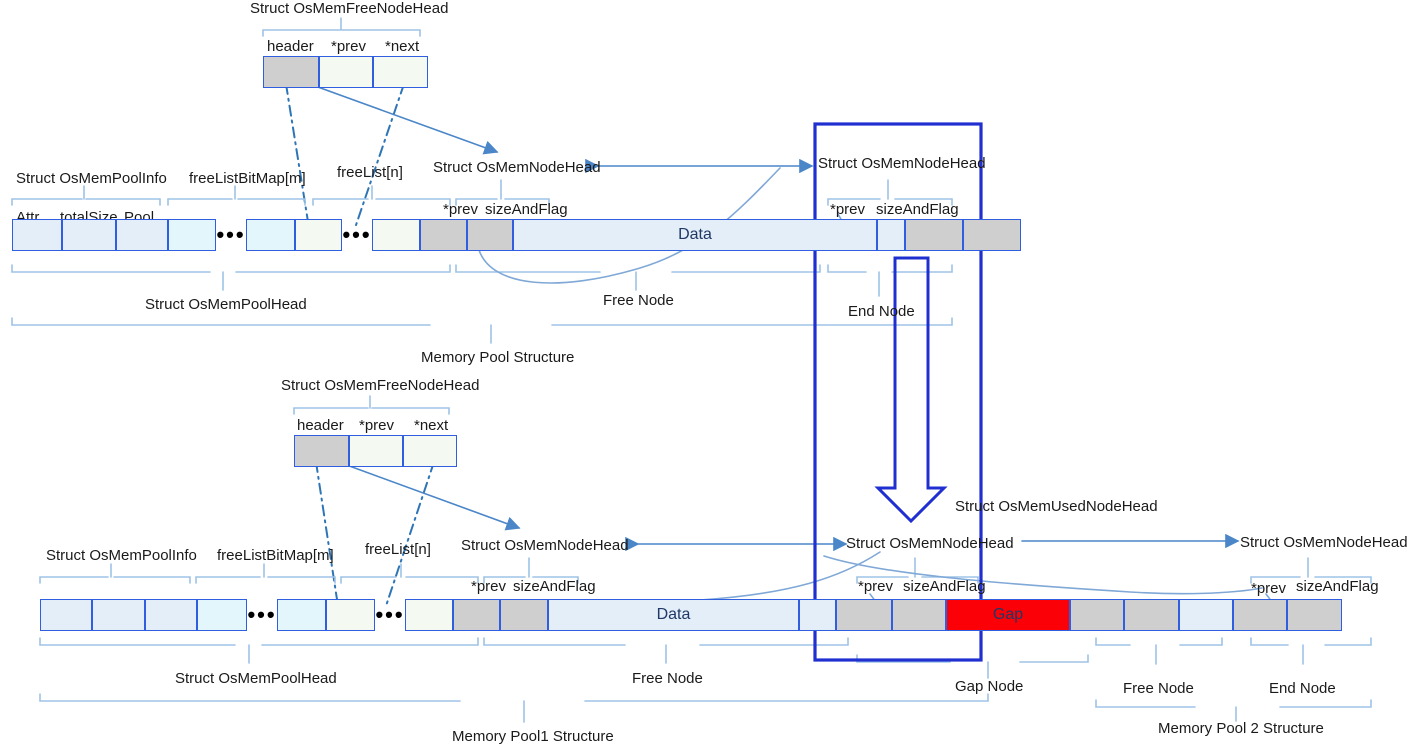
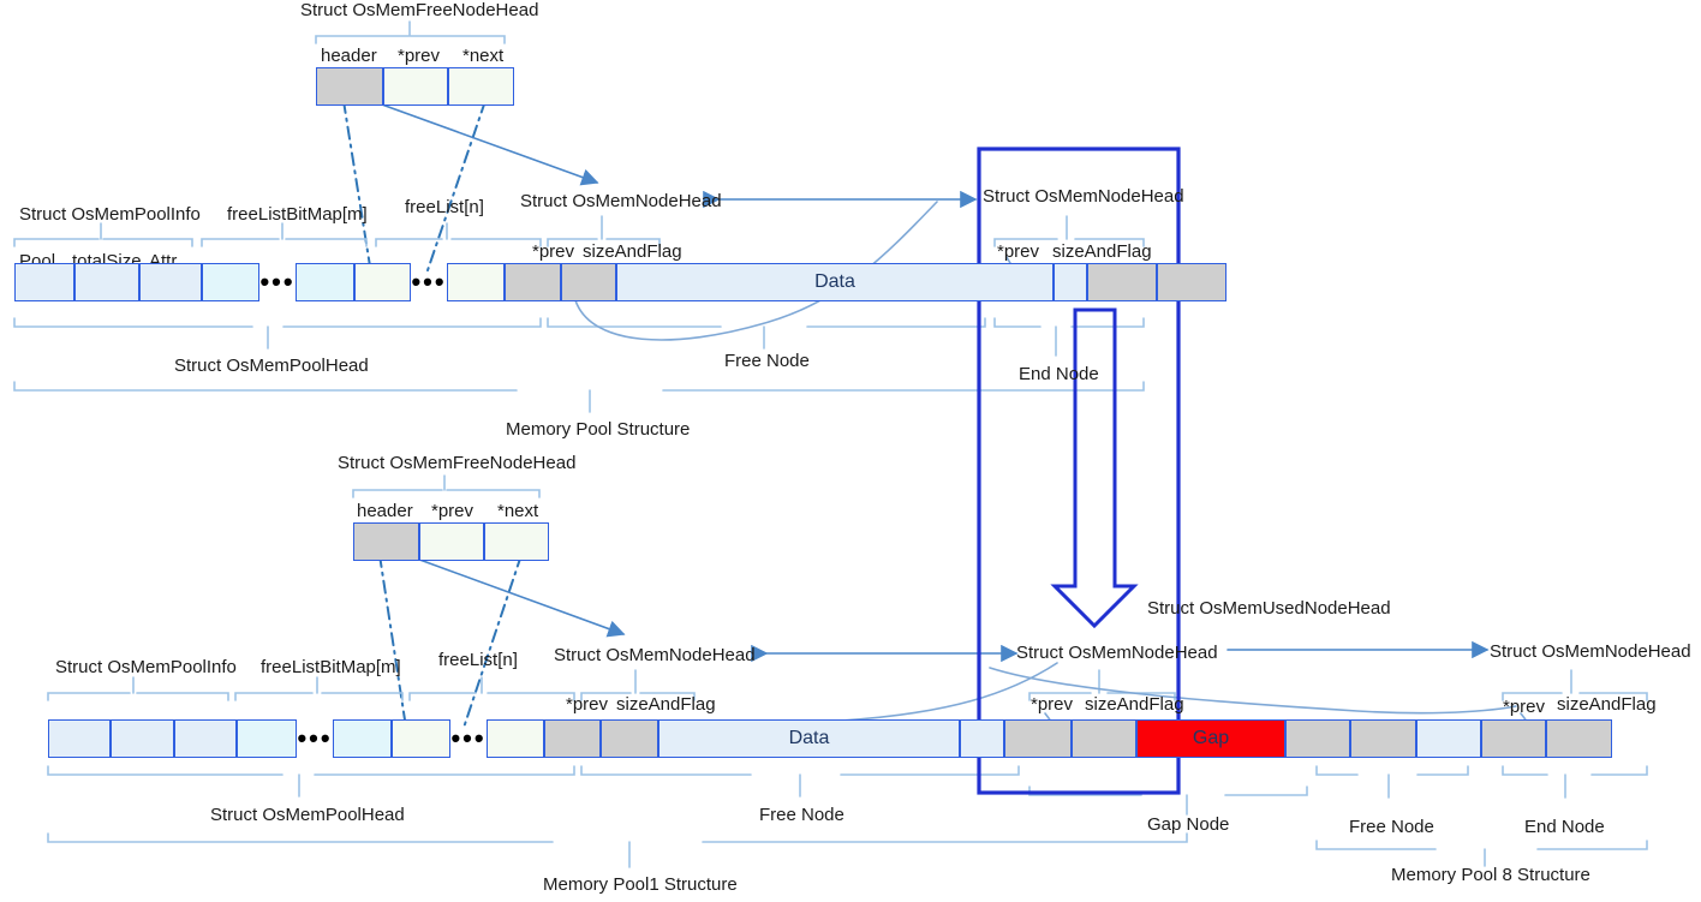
  Struct OsMemFreeNodeHead
  header
  *prev
  *next
  Struct OsMemPoolInfo
  freeListBitMap[m]
  freeList[n]
  Struct OsMemNodeHead
  Struct OsMemNodeHead
- Attr
+ Pool
  totalSize
- Pool
+ Attr
  *prev
  sizeAndFlag
  *prev
  sizeAndFlag
  •••
  •••
  Data
  Struct OsMemPoolHead
  Free Node
  End Node
  Memory Pool Structure
  Struct OsMemFreeNodeHead
  header
  *prev
  *next
  Struct OsMemPoolInfo
  freeListBitMap[m]
  freeList[n]
  Struct OsMemNodeHead
  Struct OsMemNodeHead
  Struct OsMemNodeHead
  Struct OsMemUsedNodeHead
  *prev
  sizeAndFlag
  *prev
  sizeAndFlag
  *prev
  sizeAndFlag
  •••
  •••
  Data
  Gap
  Struct OsMemPoolHead
  Free Node
  Gap Node
  Free Node
  End Node
  Memory Pool1 Structure
- Memory Pool 2 Structure
+ Memory Pool 8 Structure
